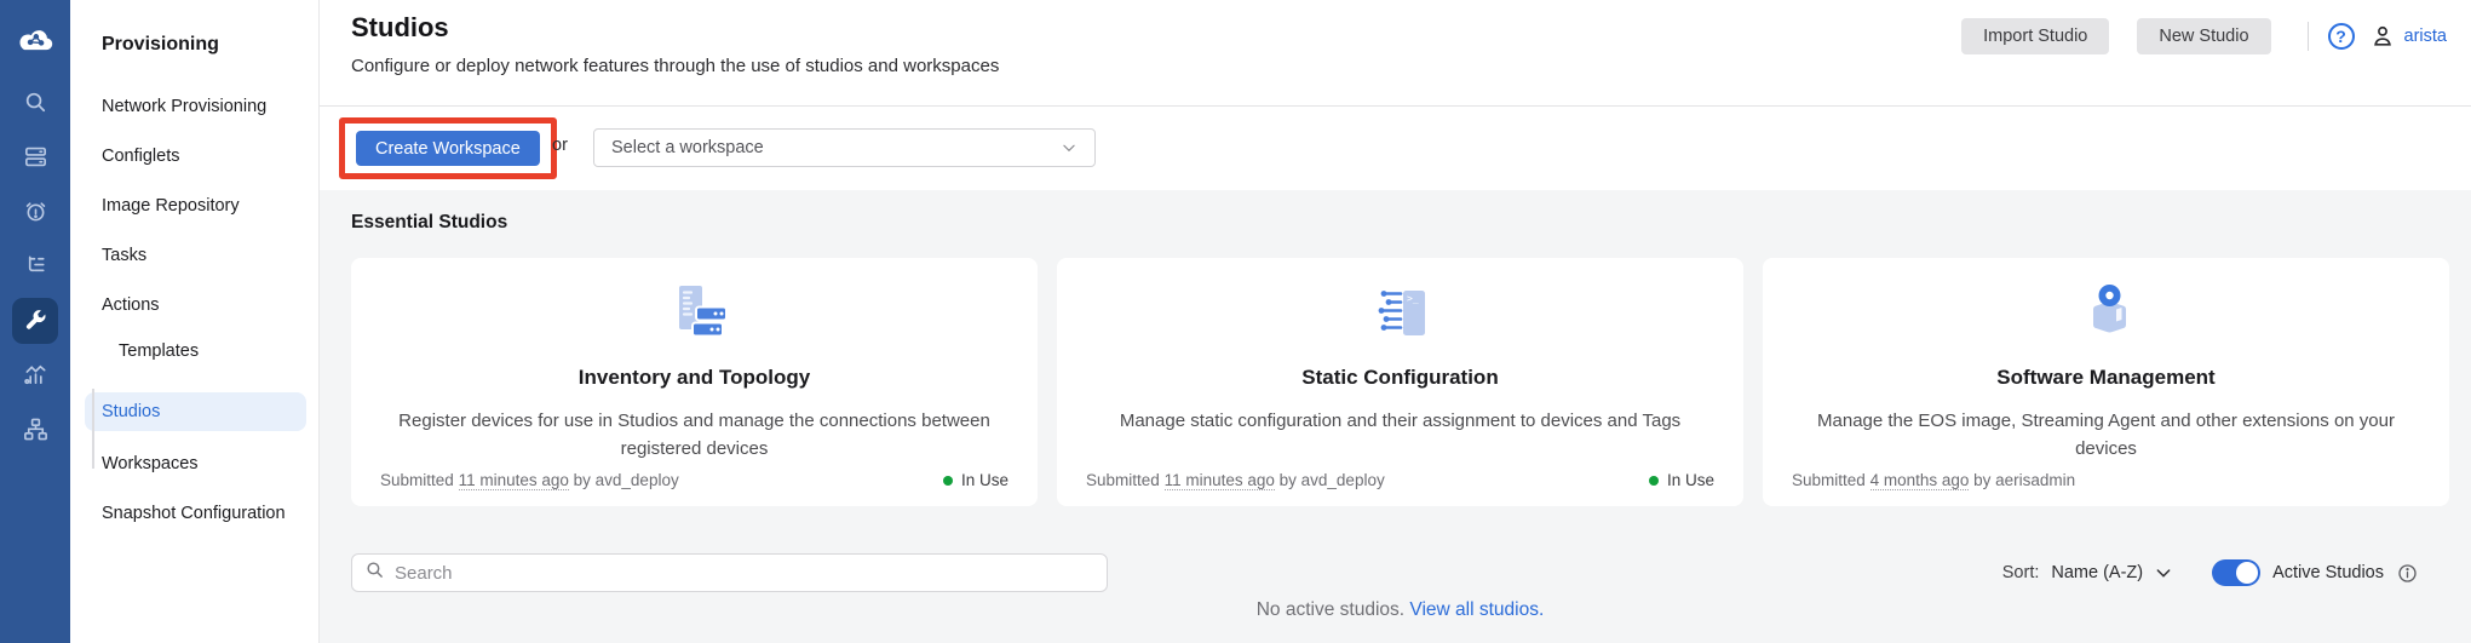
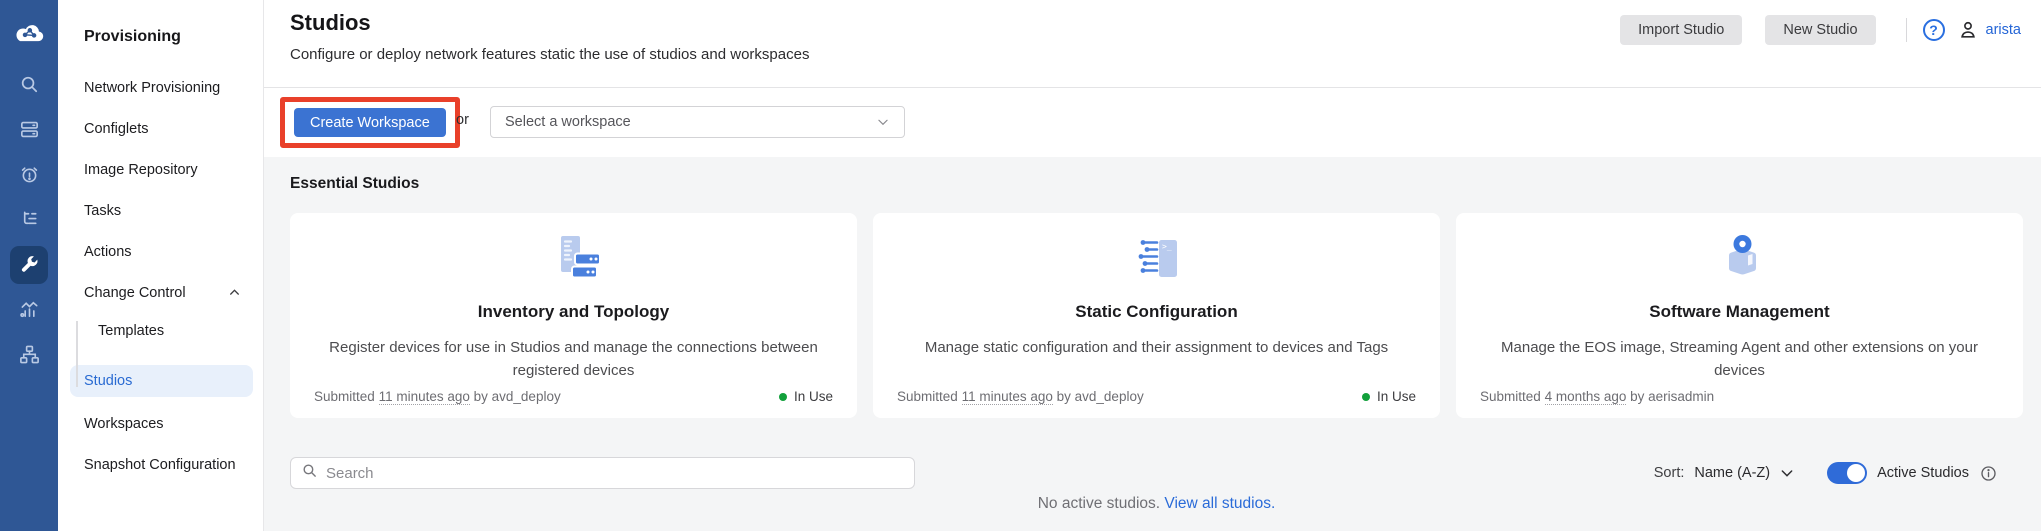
  Provisioning
  Network Provisioning
  Configlets
  Image Repository
  Tasks
  Actions
+ Change Control
  Templates
  Studios
  Workspaces
  Snapshot Configuration
  Studios
- Configure or deploy network features through the use of studios and workspaces
+ Configure or deploy network features static the use of studios and workspaces
  Import Studio
  New Studio
  ?
  arista
  Create Workspace
  or
  Select a workspace
  Essential Studios
  Inventory and Topology
  Register devices for use in Studios and manage the connections between registered devices
  Submitted 11 minutes ago by avd_deploy
  In Use
  >_
  Static Configuration
  Manage static configuration and their assignment to devices and Tags
  Submitted 11 minutes ago by avd_deploy
  In Use
  Software Management
  Manage the EOS image, Streaming Agent and other extensions on your devices
  Submitted 4 months ago by aerisadmin
  Search
  Sort:
  Name (A-Z)
  Active Studios
  No active studios. View all studios.
